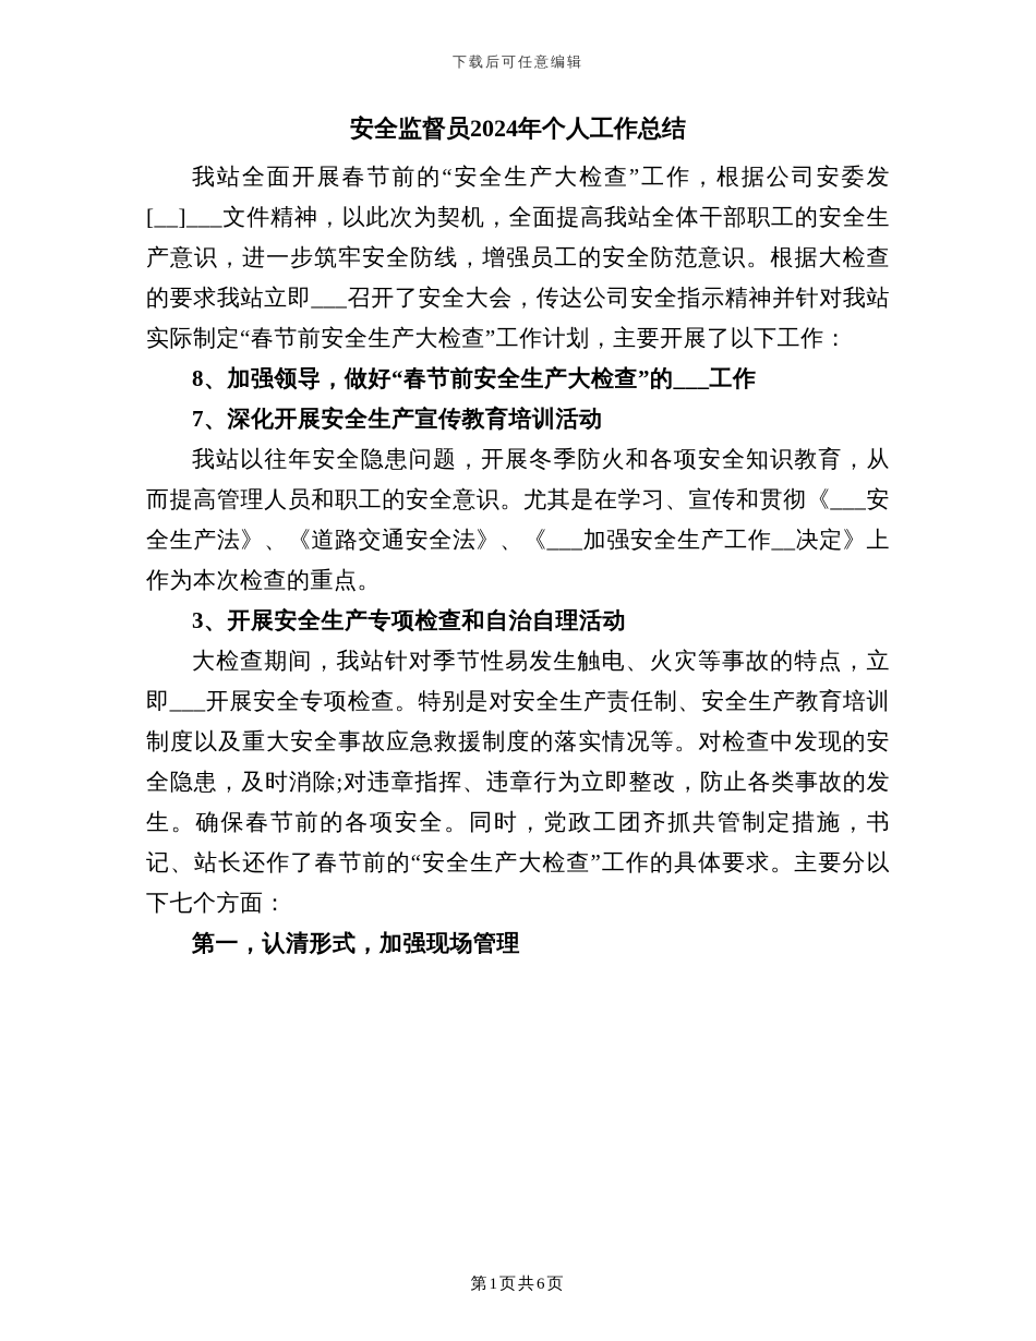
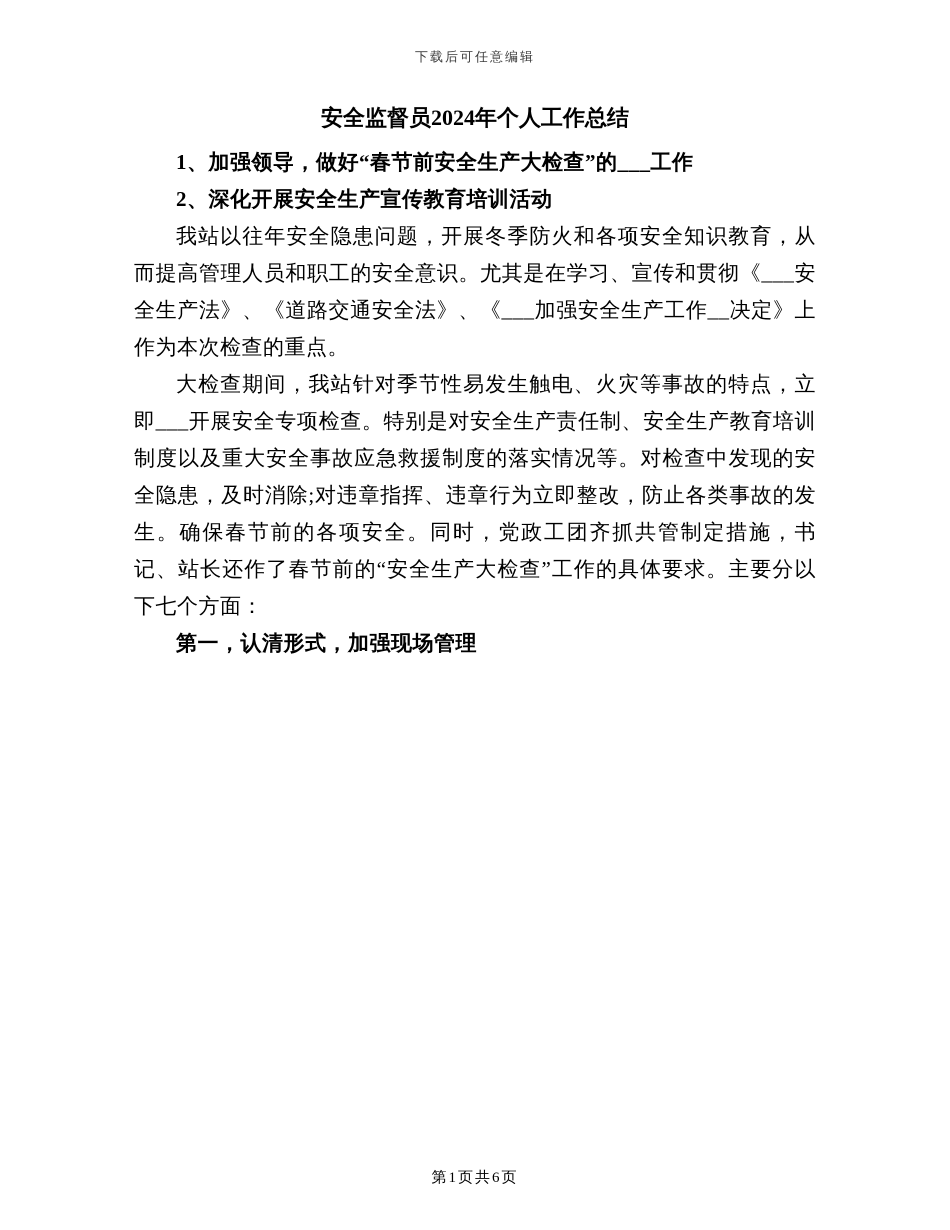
  下载后可任意编辑
  安全监督员2024年个人工作总结
- 我站全面开展春节前的“安全生产大检查”工作，根据公司安委发[__]___文件精神，以此次为契机，全面提高我站全体干部职工的安全生产意识，进一步筑牢安全防线，增强员工的安全防范意识。根据大检查的要求我站立即___召开了安全大会，传达公司安全指示精神并针对我站实际制定“春节前安全生产大检查”工作计划，主要开展了以下工作：
- 8、加强领导，做好“春节前安全生产大检查”的___工作
+ 1、加强领导，做好“春节前安全生产大检查”的___工作
- 7、深化开展安全生产宣传教育培训活动
+ 2、深化开展安全生产宣传教育培训活动
  我站以往年安全隐患问题，开展冬季防火和各项安全知识教育，从而提高管理人员和职工的安全意识。尤其是在学习、宣传和贯彻《___安全生产法》、《道路交通安全法》、《___加强安全生产工作__决定》上作为本次检查的重点。
- 3、开展安全生产专项检查和自治自理活动
  大检查期间，我站针对季节性易发生触电、火灾等事故的特点，立即___开展安全专项检查。特别是对安全生产责任制、安全生产教育培训制度以及重大安全事故应急救援制度的落实情况等。对检查中发现的安全隐患，及时消除;对违章指挥、违章行为立即整改，防止各类事故的发生。确保春节前的各项安全。同时，党政工团齐抓共管制定措施，书记、站长还作了春节前的“安全生产大检查”工作的具体要求。主要分以下七个方面：
  第一，认清形式，加强现场管理
  第1页共6页
